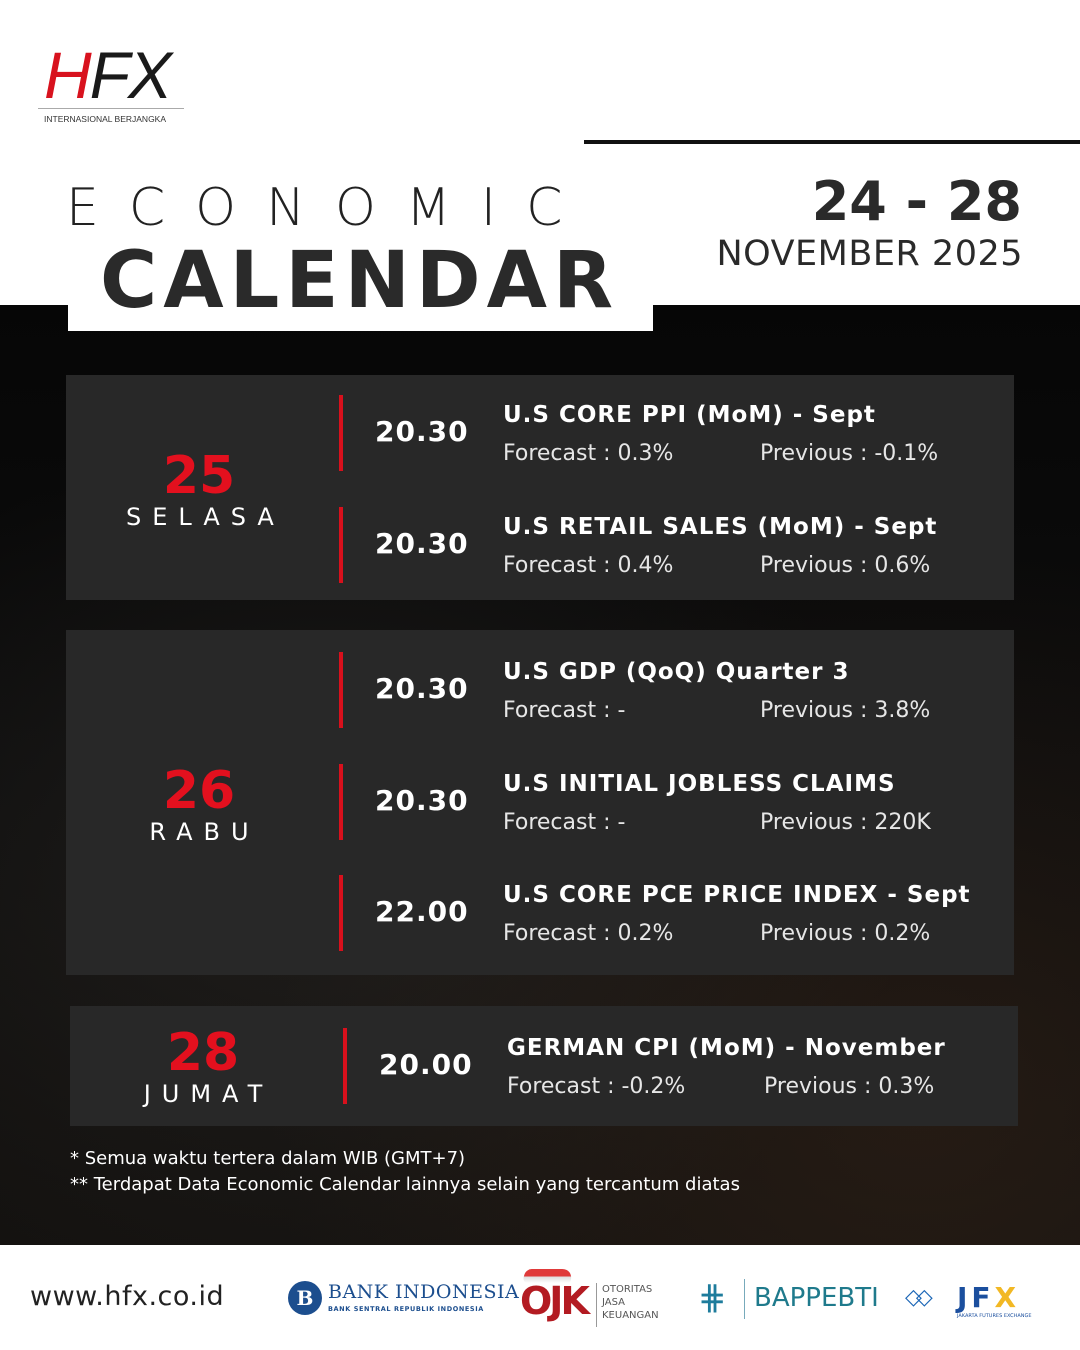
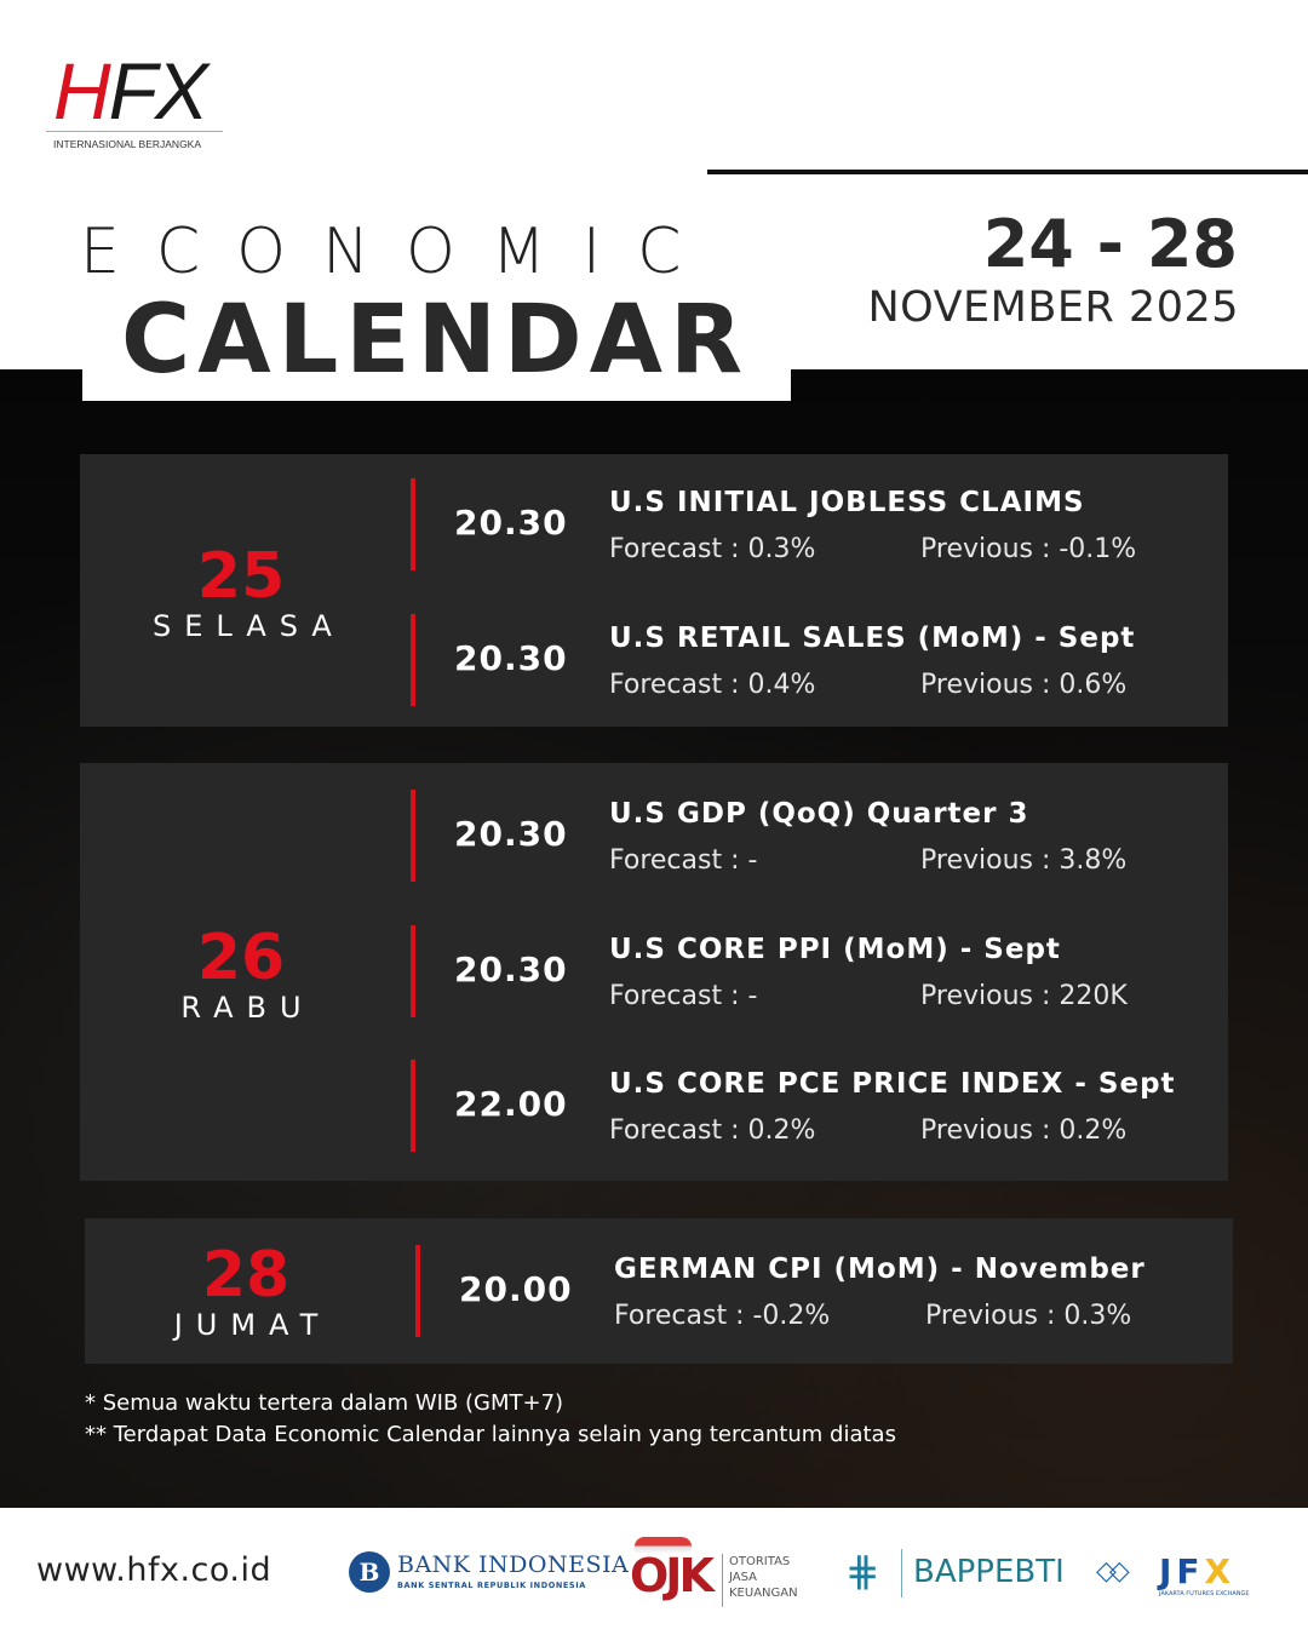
  HFX
  INTERNASIONAL BERJANGKA
  ECONOMIC
  24 - 28
  NOVEMBER 2025
  CALENDAR
  25
  SELASA
  20.30
- U.S CORE PPI (MoM) - Sept
+ U.S INITIAL JOBLESS CLAIMS
  Forecast : 0.3%
  Previous : -0.1%
  20.30
  U.S RETAIL SALES (MoM) - Sept
  Forecast : 0.4%
  Previous : 0.6%
  26
  RABU
  20.30
  U.S GDP (QoQ) Quarter 3
  Forecast : -
  Previous : 3.8%
  20.30
- U.S INITIAL JOBLESS CLAIMS
+ U.S CORE PPI (MoM) - Sept
  Forecast : -
  Previous : 220K
  22.00
  U.S CORE PCE PRICE INDEX - Sept
  Forecast : 0.2%
  Previous : 0.2%
  28
  JUMAT
  20.00
  GERMAN CPI (MoM) - November
  Forecast : -0.2%
  Previous : 0.3%
  * Semua waktu tertera dalam WIB (GMT+7)
  ** Terdapat Data Economic Calendar lainnya selain yang tercantum diatas
  www.hfx.co.id
  B
  BANK INDONESIA
  BANK SENTRAL REPUBLIK INDONESIA
  OJK
  OTORITAS
  JASA
  KEUANGAN
  ⋕
  BAPPEBTI
  ◇◇
  JFX
